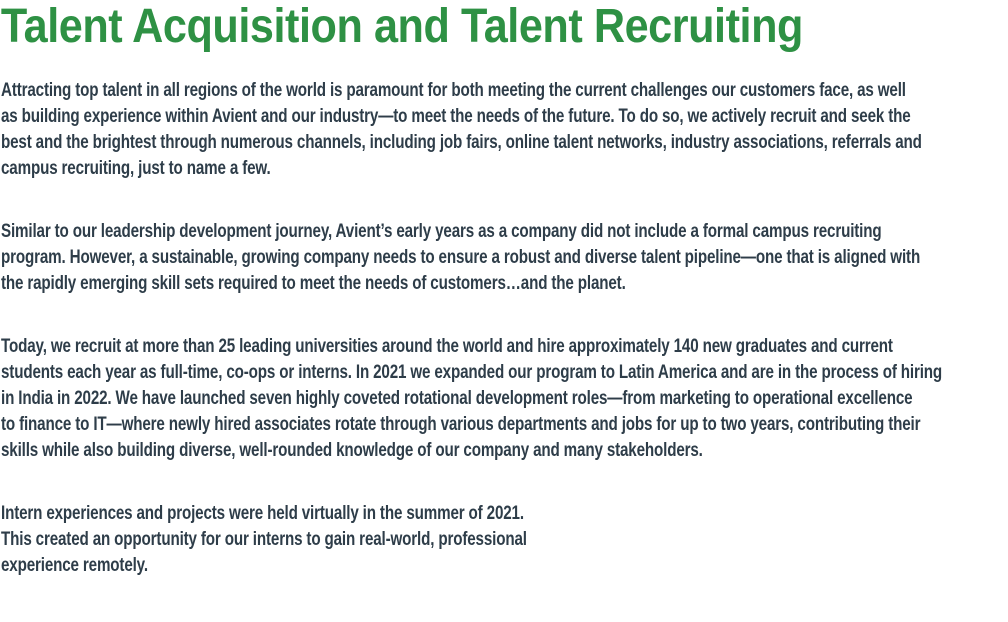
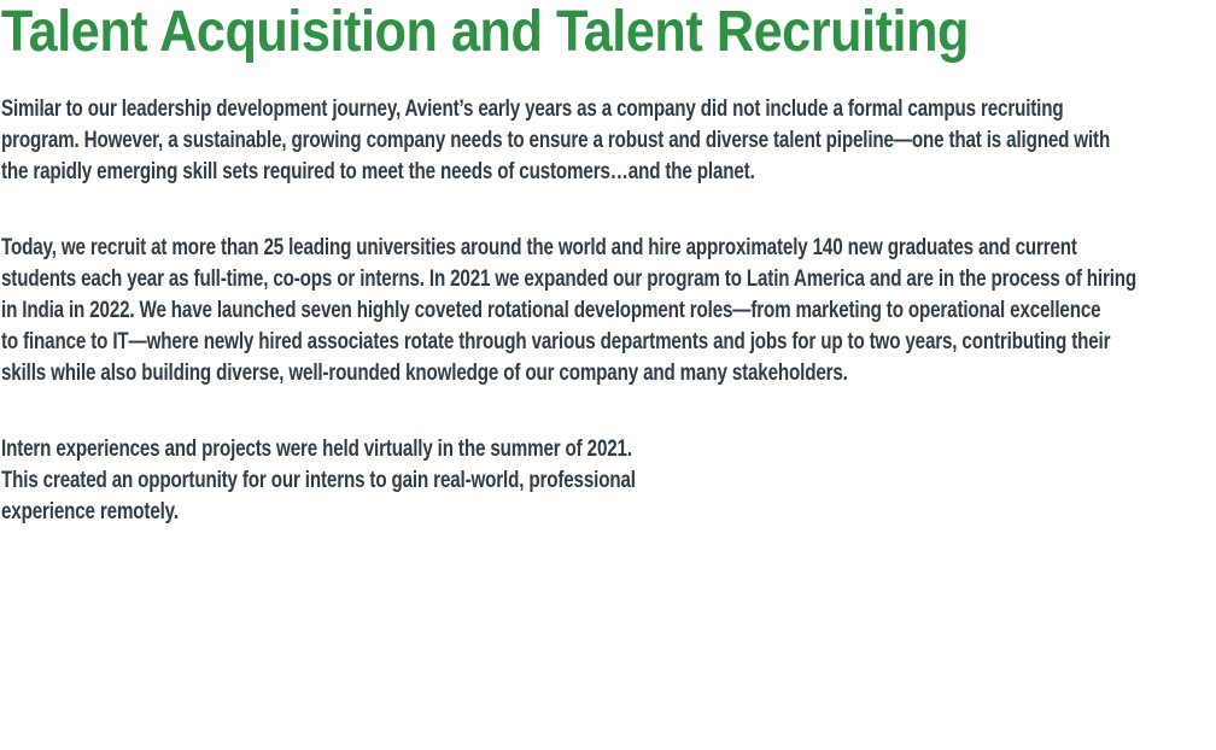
  Talent Acquisition and Talent Recruiting
- Attracting top talent in all regions of the world is paramount for both meeting the current challenges our customers face, as well
- as building experience within Avient and our industry—to meet the needs of the future. To do so, we actively recruit and seek the
- best and the brightest through numerous channels, including job fairs, online talent networks, industry associations, referrals and
- campus recruiting, just to name a few.
  Similar to our leadership development journey, Avient’s early years as a company did not include a formal campus recruiting
  program. However, a sustainable, growing company needs to ensure a robust and diverse talent pipeline—one that is aligned with
  the rapidly emerging skill sets required to meet the needs of customers…and the planet.
  Today, we recruit at more than 25 leading universities around the world and hire approximately 140 new graduates and current
  students each year as full-time, co-ops or interns. In 2021 we expanded our program to Latin America and are in the process of hiring
  in India in 2022. We have launched seven highly coveted rotational development roles—from marketing to operational excellence
  to finance to IT—where newly hired associates rotate through various departments and jobs for up to two years, contributing their
  skills while also building diverse, well-rounded knowledge of our company and many stakeholders.
  Intern experiences and projects were held virtually in the summer of 2021.
  This created an opportunity for our interns to gain real-world, professional
  experience remotely.
